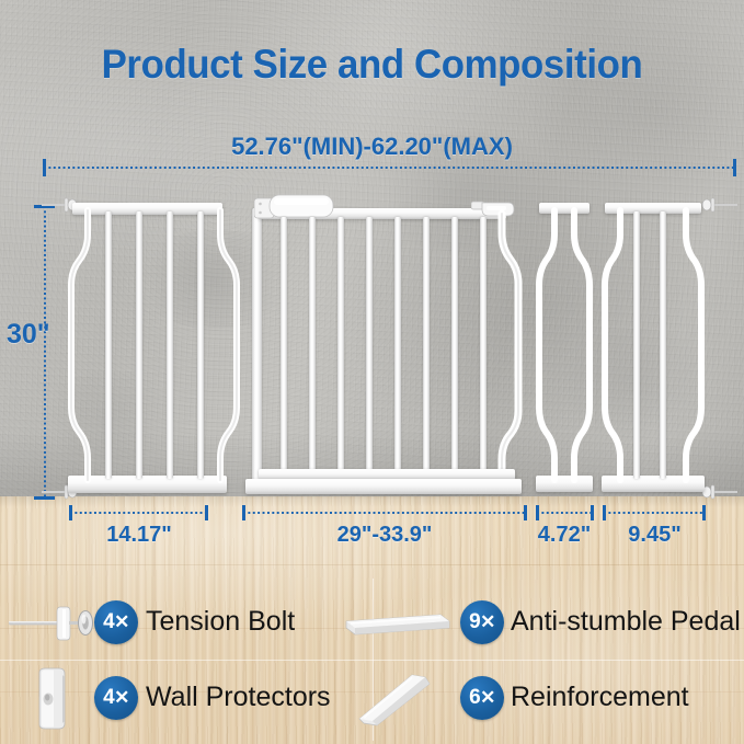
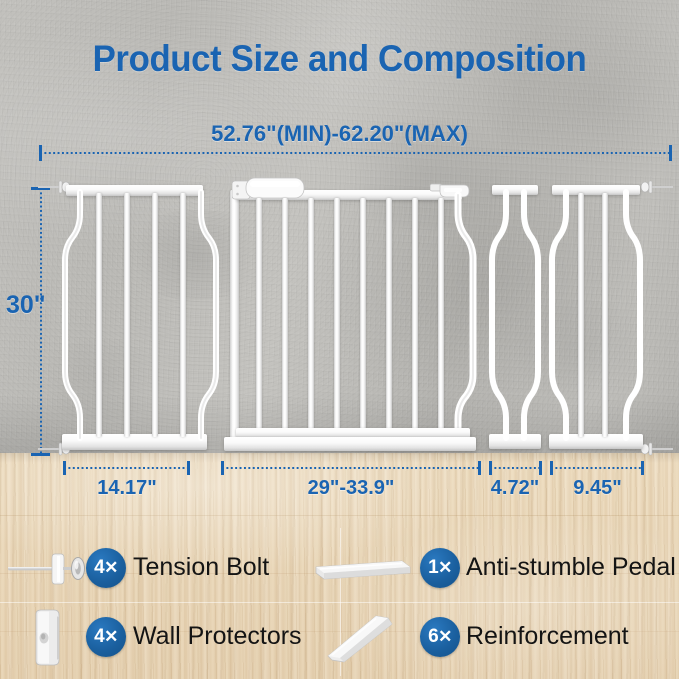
  Product Size and Composition
  52.76"(MIN)-62.20"(MAX)
  30"
  14.17"
  29"-33.9"
  4.72"
  9.45"
  4
  ✕
  Tension Bolt
- 9
+ 1
  ✕
  Anti-stumble Pedal
  4
  ✕
  Wall Protectors
  6
  ✕
  Reinforcement
